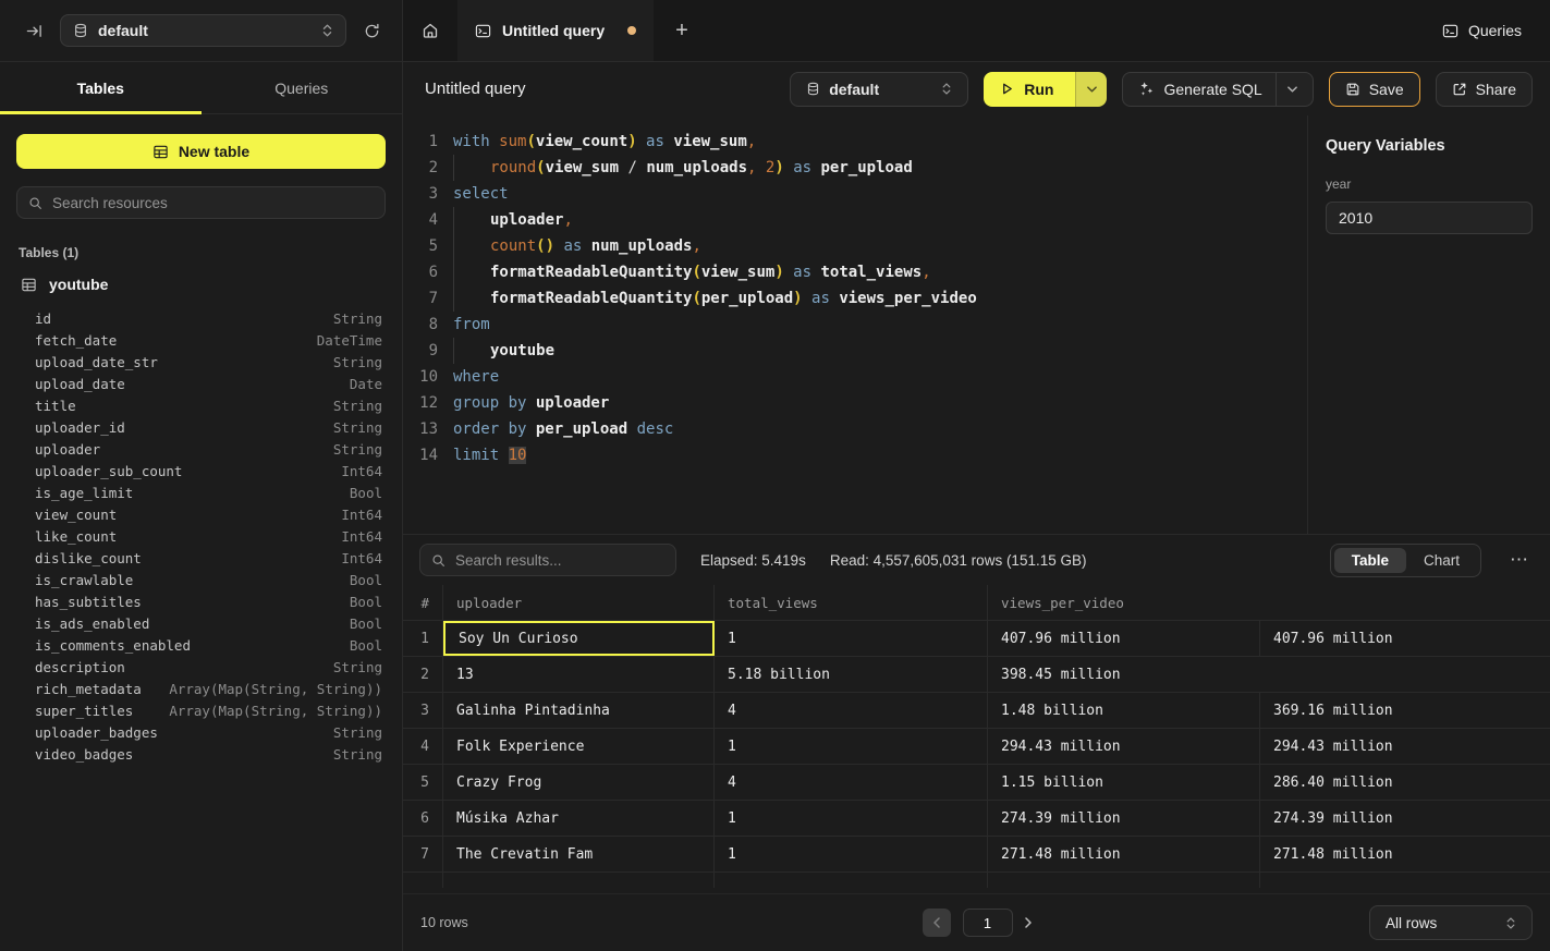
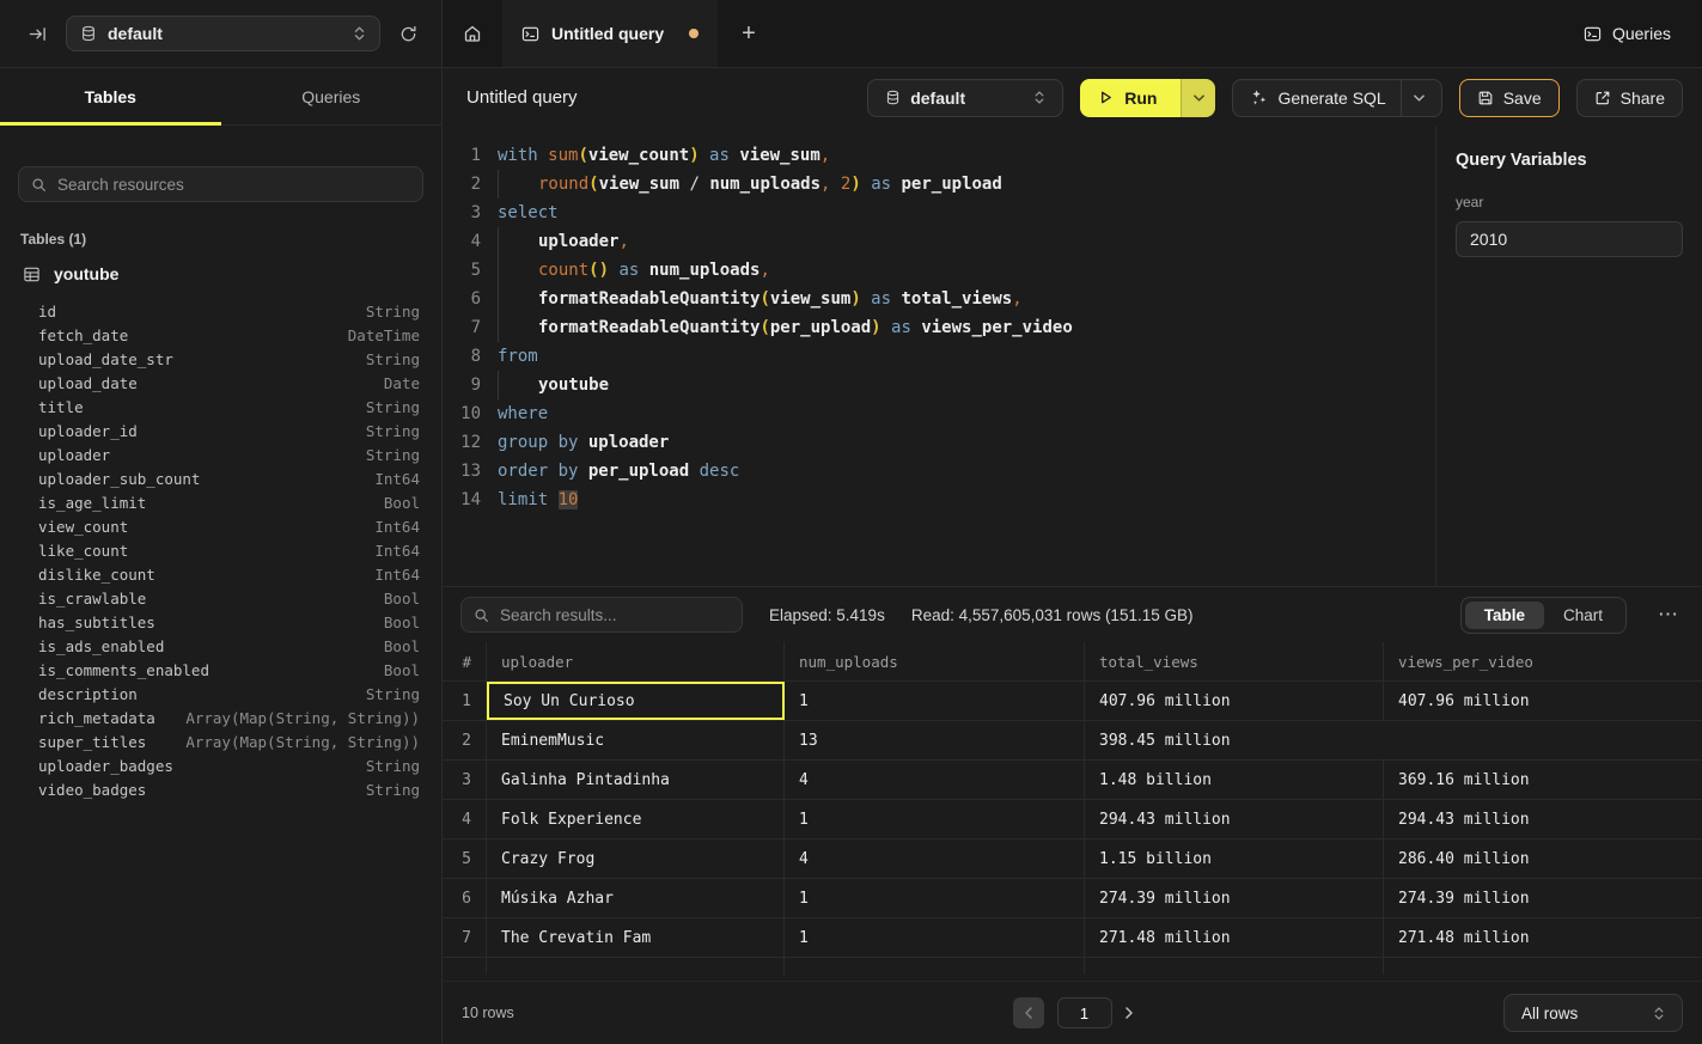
  default
  Untitled query
  +
  Queries
  Tables
  Queries
- New table
  Search resources
  Tables (1)
  youtube
  id
  String
  fetch_date
  DateTime
  upload_date_str
  String
  upload_date
  Date
  title
  String
  uploader_id
  String
  uploader
  String
  uploader_sub_count
  Int64
  is_age_limit
  Bool
  view_count
  Int64
  like_count
  Int64
  dislike_count
  Int64
  is_crawlable
  Bool
  has_subtitles
  Bool
  is_ads_enabled
  Bool
  is_comments_enabled
  Bool
  description
  String
  rich_metadata
  Array(Map(String, String))
  super_titles
  Array(Map(String, String))
  uploader_badges
  String
  video_badges
  String
  Untitled query
  default
  Run
  Generate SQL
  Save
  Share
  1
  with sum(view_count) as view_sum,
  2
  round(view_sum / num_uploads, 2) as per_upload
  3
  select
  4
  uploader,
  5
  count() as num_uploads,
  6
  formatReadableQuantity(view_sum) as total_views,
  7
  formatReadableQuantity(per_upload) as views_per_video
  8
  from
  9
  youtube
  10
  where
  12
  group by uploader
  13
  order by per_upload desc
  14
  limit 10
  Query Variables
  year
  2010
  Search results...
  Elapsed: 5.419s
  Read: 4,557,605,031 rows (151.15 GB)
  Table
  Chart
  ⋯
  #
  uploader
+ num_uploads
  total_views
  views_per_video
  1
  Soy Un Curioso
  1
  407.96 million
  407.96 million
  2
+ EminemMusic
  13
- 5.18 billion
  398.45 million
  3
  Galinha Pintadinha
  4
  1.48 billion
  369.16 million
  4
  Folk Experience
  1
  294.43 million
  294.43 million
  5
  Crazy Frog
  4
  1.15 billion
  286.40 million
  6
  Músika Azhar
  1
  274.39 million
  274.39 million
  7
  The Crevatin Fam
  1
  271.48 million
  271.48 million
  10 rows
  1
  All rows
